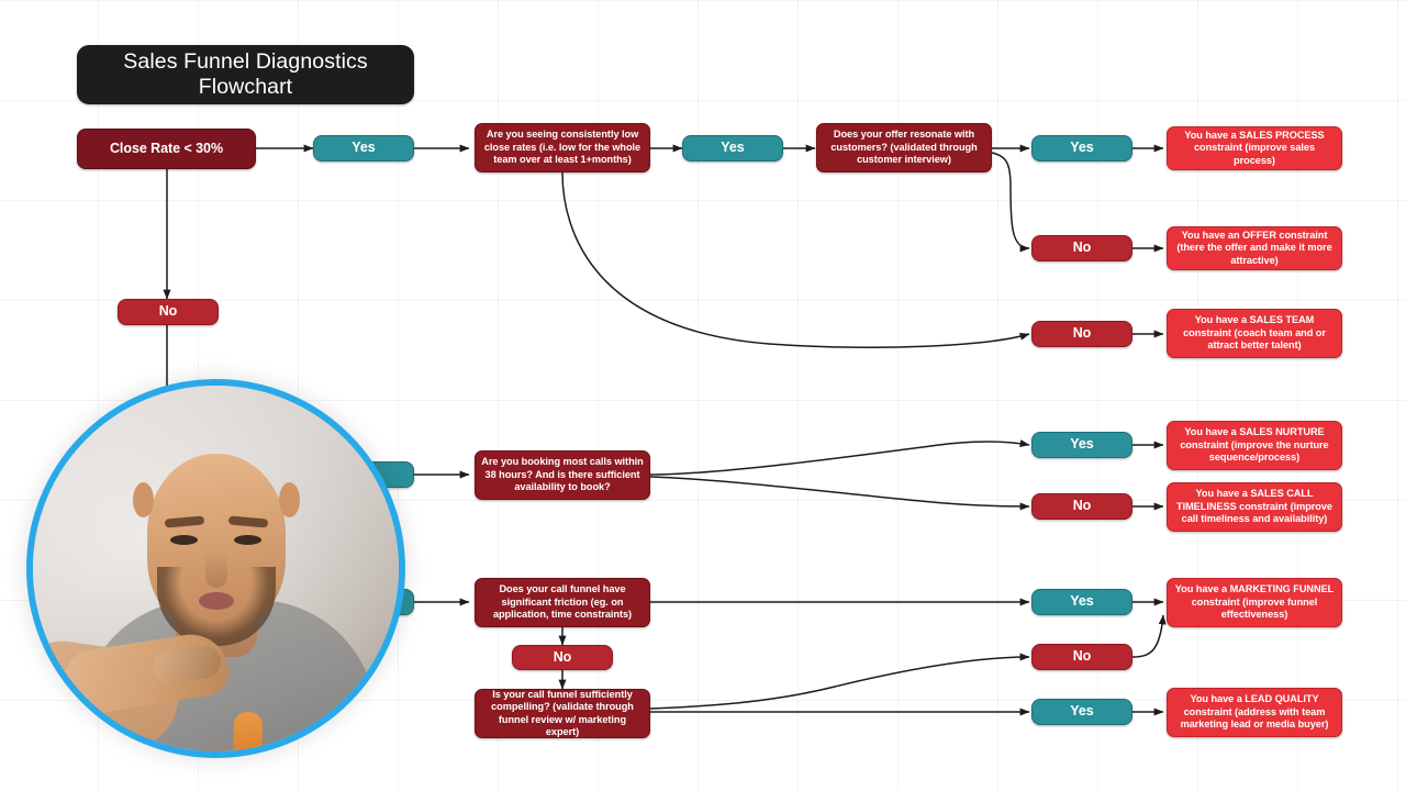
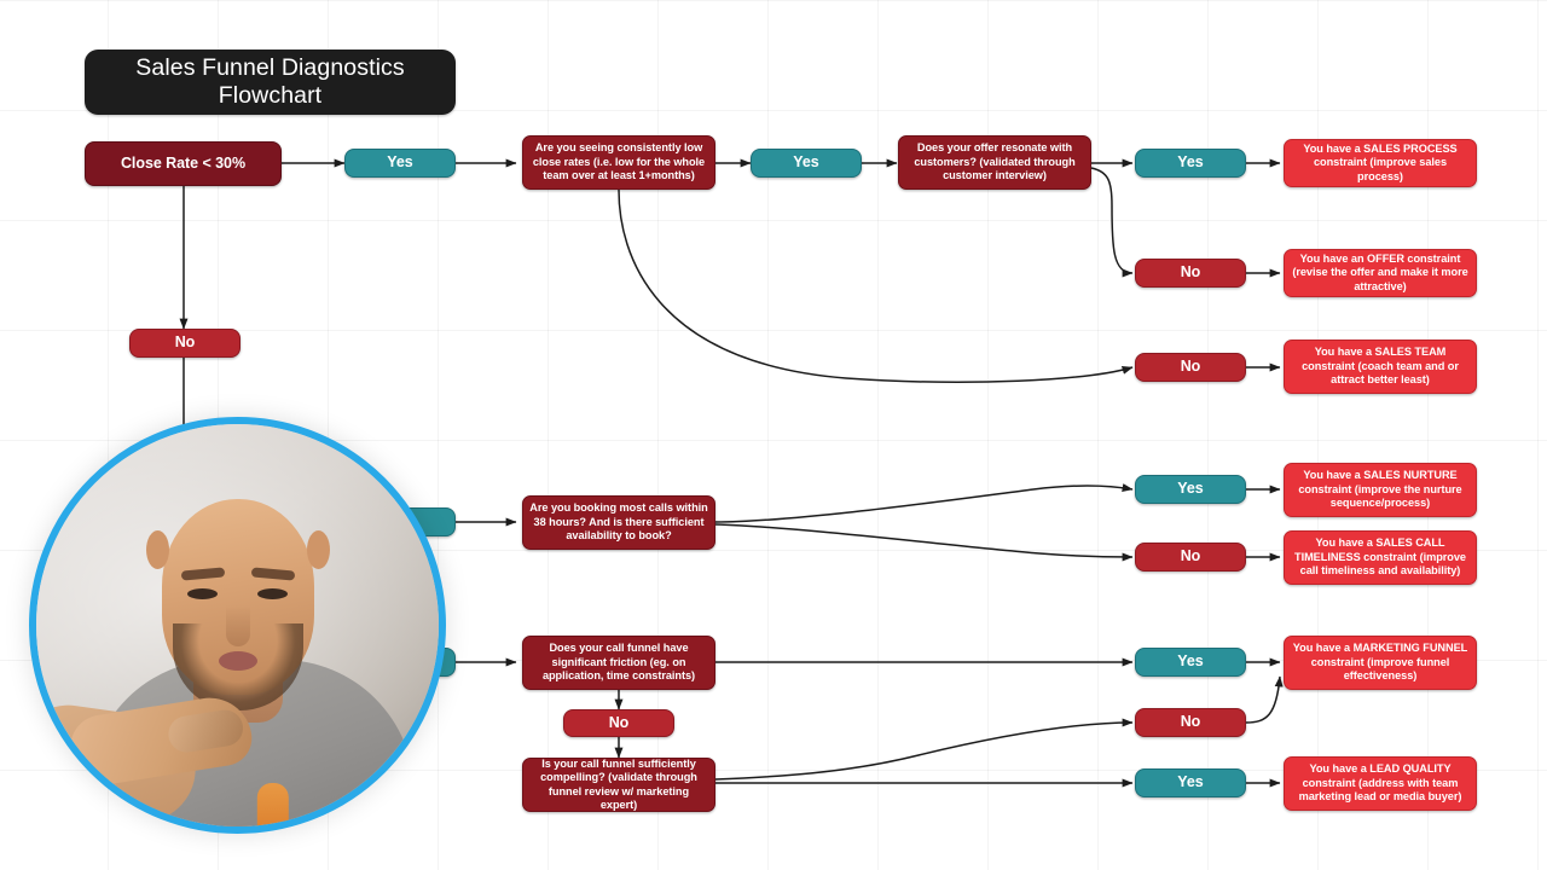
  Sales Funnel Diagnostics
  Flowchart
  Close Rate < 30%
  Yes
  No
  Are you seeing consistently low close rates (i.e. low for the whole team over at least 1+months)
  Yes
  Does your offer resonate with customers? (validated through customer interview)
  Yes
  No
  No
  Are you booking most calls within 38 hours? And is there sufficient availability to book?
  Yes
  No
  Does your call funnel have significant friction (eg. on application, time constraints)
  No
  Is your call funnel sufficiently compelling? (validate through funnel review w/ marketing expert)
  Yes
  No
  Yes
  You have a SALES PROCESS constraint (improve sales process)
- You have an OFFER constraint (there the offer and make it more attractive)
+ You have an OFFER constraint (revise the offer and make it more attractive)
- You have a SALES TEAM constraint (coach team and or attract better talent)
+ You have a SALES TEAM constraint (coach team and or attract better least)
  You have a SALES NURTURE constraint (improve the nurture sequence/process)
  You have a SALES CALL TIMELINESS constraint (improve call timeliness and availability)
  You have a MARKETING FUNNEL constraint (improve funnel effectiveness)
  You have a LEAD QUALITY constraint (address with team marketing lead or media buyer)
